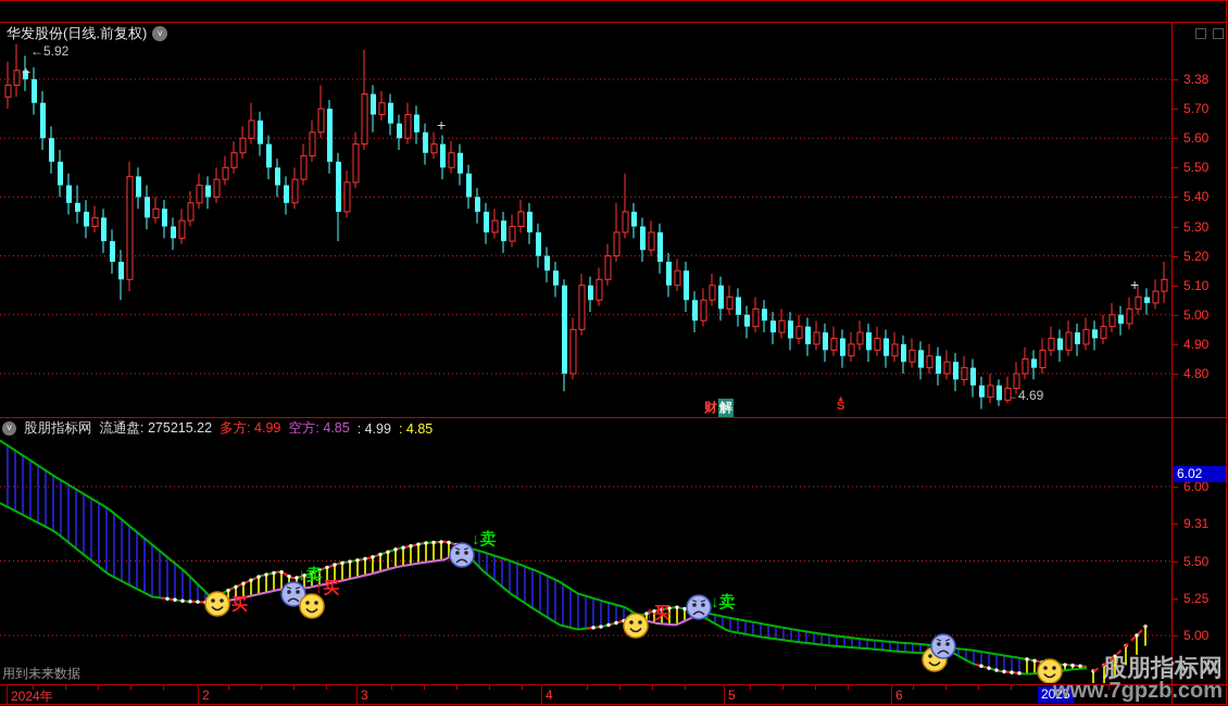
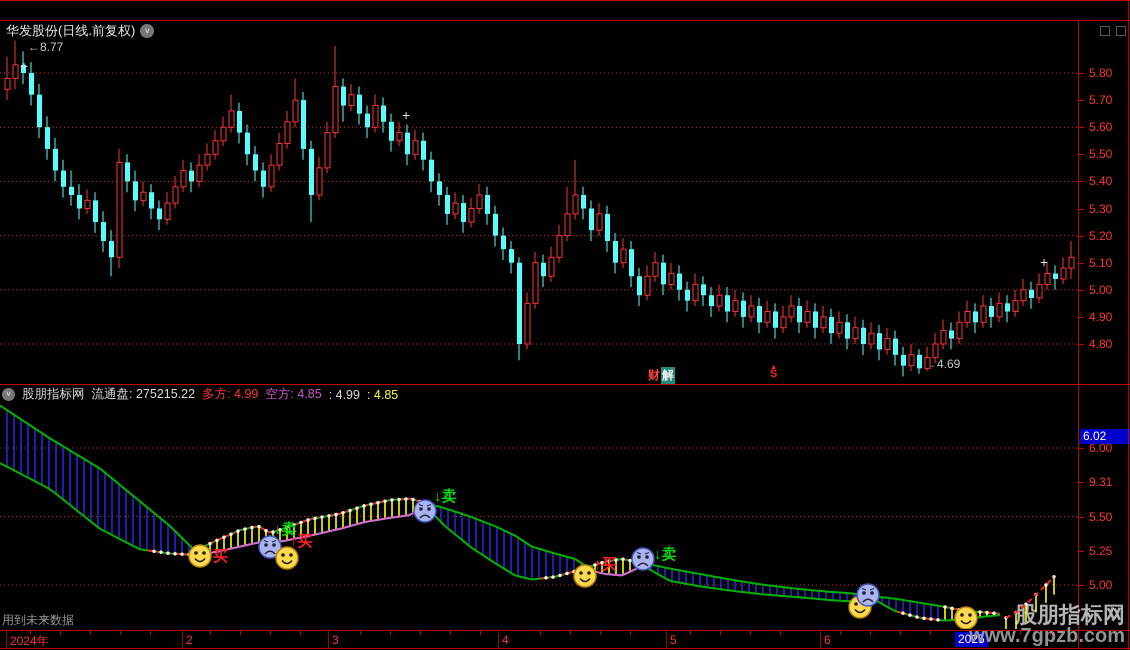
  华发股份(日线.前复权)
  ˅
- ←5.92
+ ←8.77
  ←4.69
  财
  解
  S
  +
  +
  +
- 3.38
+ 5.80
  5.70
  5.60
  5.50
  5.40
  5.30
  5.20
  5.10
  5.00
  4.90
  4.80
  ˅
  股朋指标网
  流通盘: 275215.22
  多方: 4.99
  空方: 4.85
  : 4.99
  : 4.85
  买
  ↓卖
  ↑买
  ↓卖
  ↑买
  ↓卖
  6.00
  9.31
  5.50
  5.25
  5.00
  6.02
  用到未来数据
  2024年
  2
  3
  4
  5
  6
  2025
  朋指标网
  www.7gpzb.com
